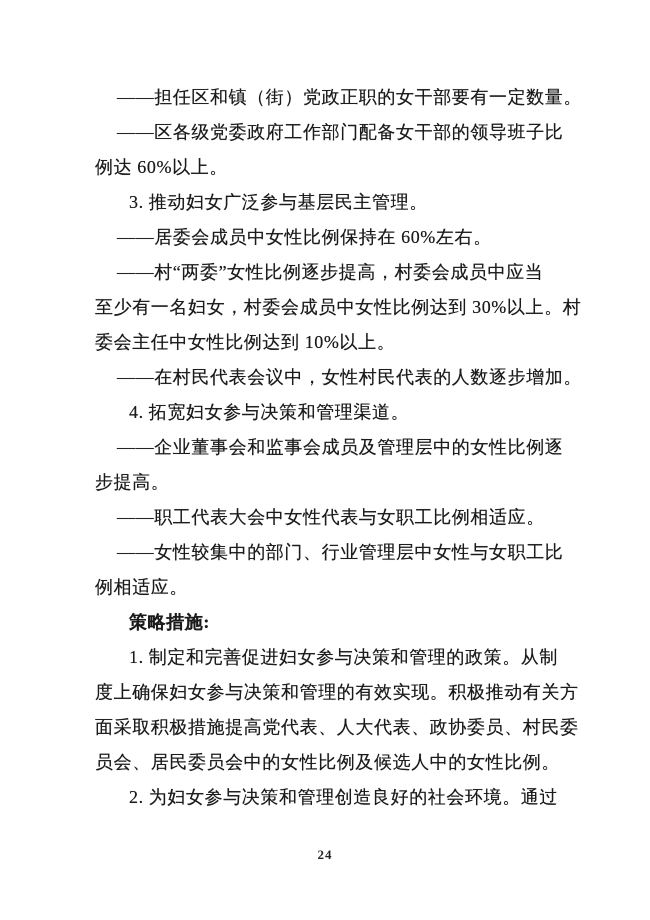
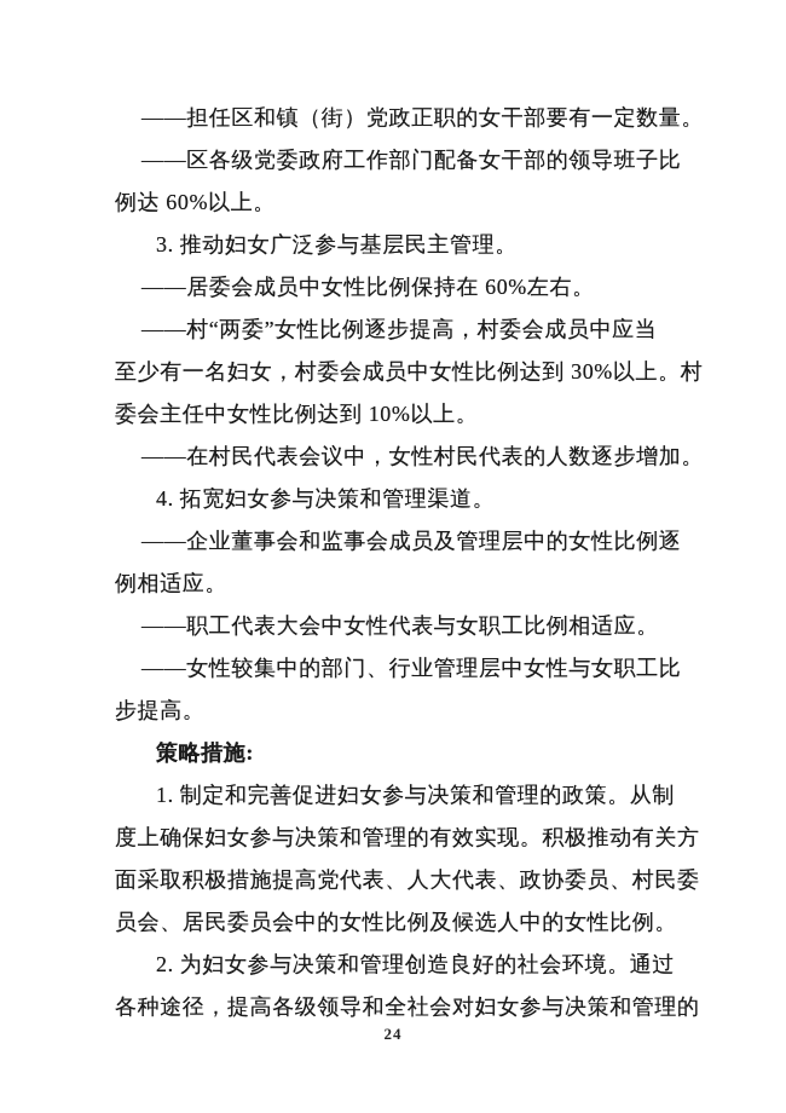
  ——担任区和镇（街）党政正职的女干部要有一定数量。
  ——区各级党委政府工作部门配备女干部的领导班子比
  例达 60%以上。
  3. 推动妇女广泛参与基层民主管理。
  ——居委会成员中女性比例保持在 60%左右。
  ——村“两委”女性比例逐步提高，村委会成员中应当
  至少有一名妇女，村委会成员中女性比例达到 30%以上。村
  委会主任中女性比例达到 10%以上。
  ——在村民代表会议中，女性村民代表的人数逐步增加。
  4. 拓宽妇女参与决策和管理渠道。
  ——企业董事会和监事会成员及管理层中的女性比例逐
- 步提高。
+ 例相适应。
  ——职工代表大会中女性代表与女职工比例相适应。
  ——女性较集中的部门、行业管理层中女性与女职工比
- 例相适应。
+ 步提高。
  策略措施:
  1. 制定和完善促进妇女参与决策和管理的政策。从制
  度上确保妇女参与决策和管理的有效实现。积极推动有关方
  面采取积极措施提高党代表、人大代表、政协委员、村民委
  员会、居民委员会中的女性比例及候选人中的女性比例。
  2. 为妇女参与决策和管理创造良好的社会环境。通过
+ 各种途径，提高各级领导和全社会对妇女参与决策和管理的
  24
